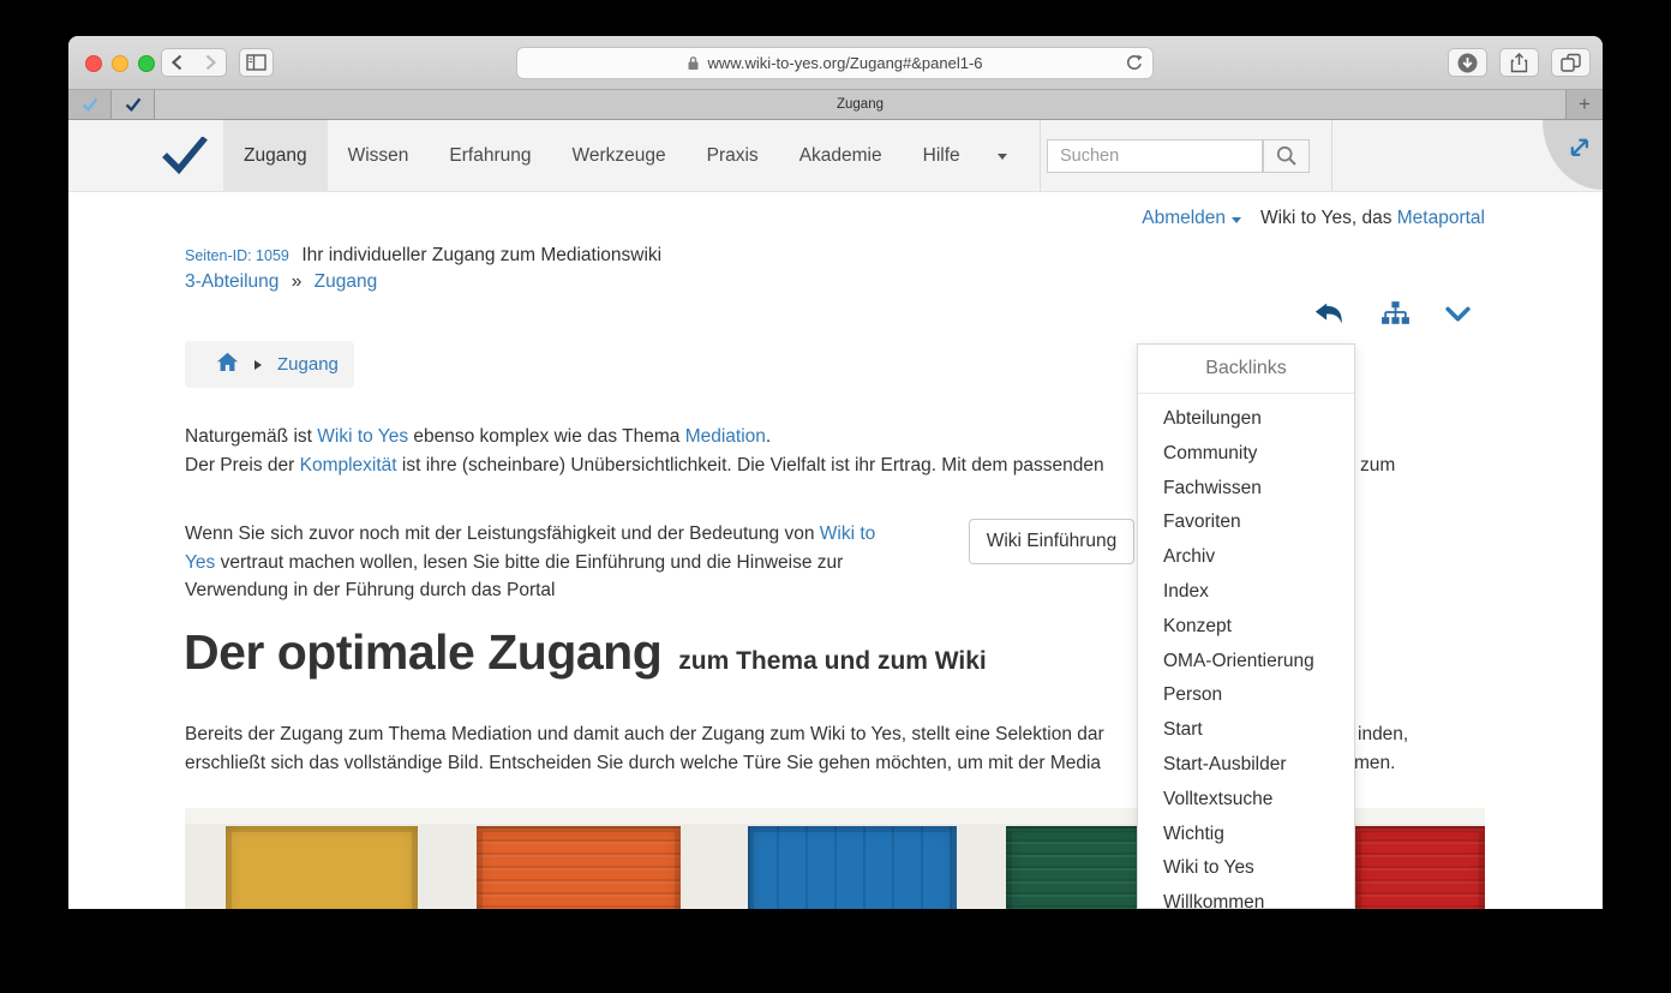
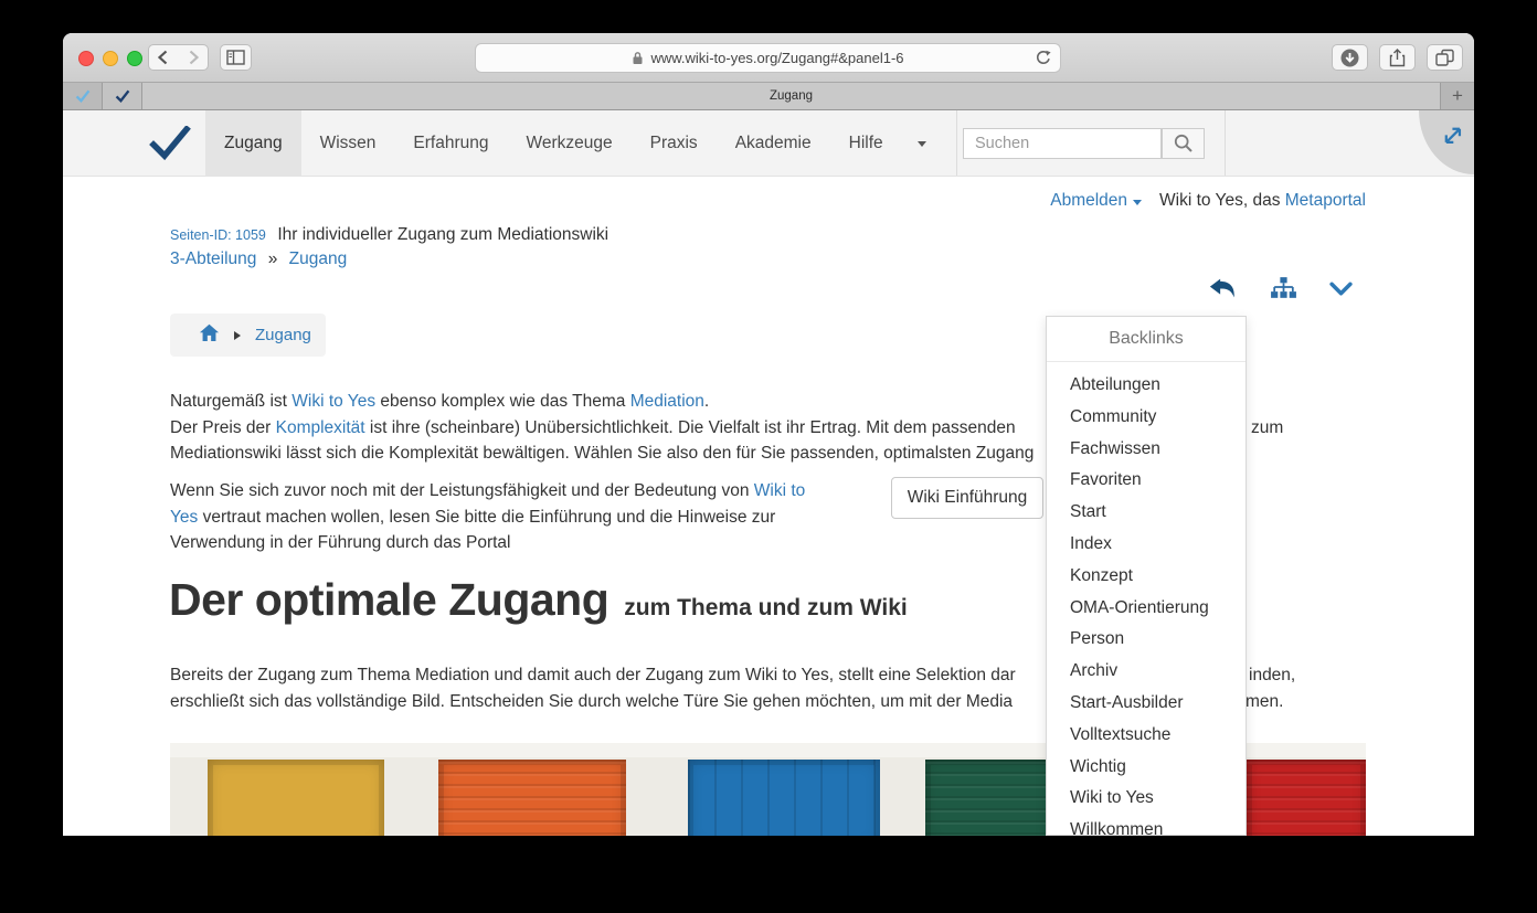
  www.wiki-to-yes.org/Zugang#&panel1-6
  Zugang
  +
  Zugang
  Wissen
  Erfahrung
  Werkzeuge
  Praxis
  Akademie
  Hilfe
  Suchen
  Abmelden
  Wiki to Yes, das Metaportal
  Seiten-ID: 1059 Ihr individueller Zugang zum Mediationswiki
  3-Abteilung » Zugang
  Zugang
  Naturgemäß ist Wiki to Yes ebenso komplex wie das Thema Mediation.
  Der Preis der Komplexität ist ihre (scheinbare) Unübersichtlichkeit. Die Vielfalt ist ihr Ertrag. Mit dem passenden
  zum
+ Mediationswiki lässt sich die Komplexität bewältigen. Wählen Sie also den für Sie passenden, optimalsten Zugang
  Wenn Sie sich zuvor noch mit der Leistungsfähigkeit und der Bedeutung von Wiki to
  Yes vertraut machen wollen, lesen Sie bitte die Einführung und die Hinweise zur
  Verwendung in der Führung durch das Portal
  Wiki Einführung
  Der optimale Zugang
  zum Thema und zum Wiki
  Bereits der Zugang zum Thema Mediation und damit auch der Zugang zum Wiki to Yes, stellt eine Selektion dar
  inden,
  erschließt sich das vollständige Bild. Entscheiden Sie durch welche Türe Sie gehen möchten, um mit der Media
  men.
  Backlinks
  Abteilungen
  Community
  Fachwissen
  Favoriten
- Archiv
+ Start
  Index
  Konzept
  OMA-Orientierung
  Person
- Start
+ Archiv
  Start-Ausbilder
  Volltextsuche
  Wichtig
  Wiki to Yes
  Willkommen
